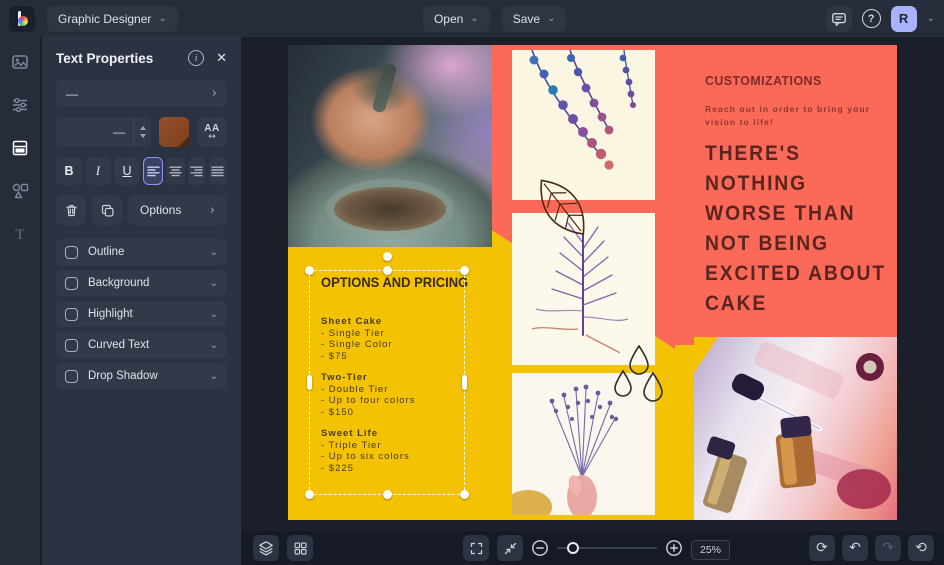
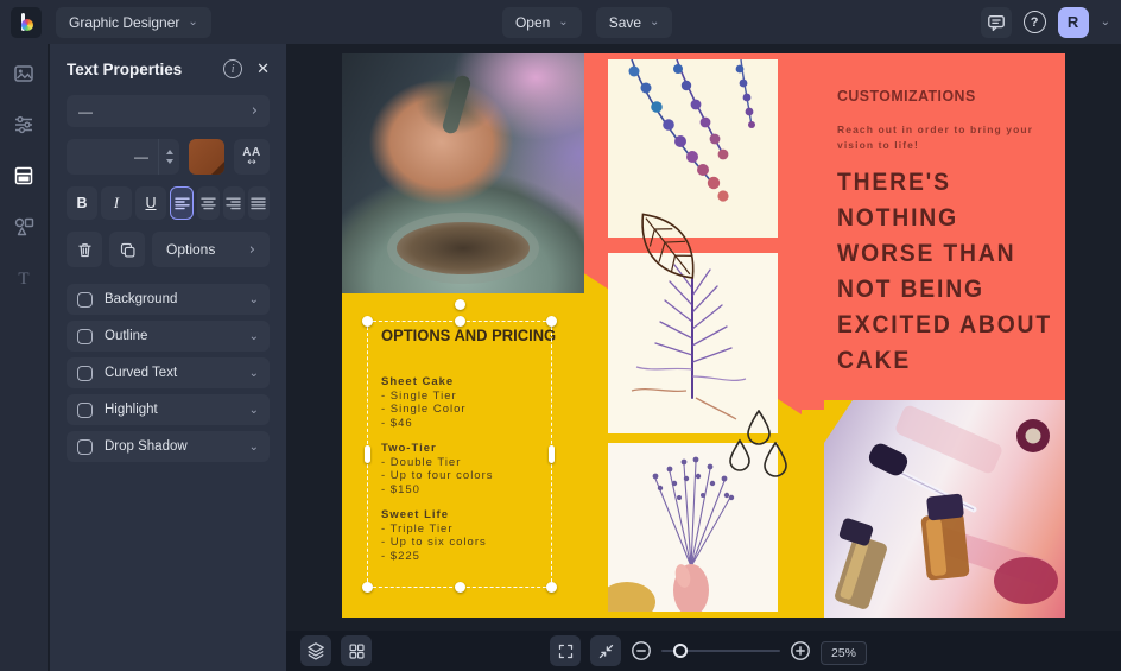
  Graphic Designer
  ⌄
  Open
  ⌄
  Save
  ⌄
  ?
  R
  ⌄
  T
  Text Properties
  i
  ✕
  —
  ›
  —
  AA
  ↔
  B
  I
  U
  Options
  ›
- Outline
+ Background
  ⌄
- Background
+ Outline
  ⌄
- Highlight
+ Curved Text
  ⌄
- Curved Text
+ Highlight
  ⌄
  Drop Shadow
  ⌄
  CUSTOMIZATIONS
  Reach out in order to bring your vision to life!
  THERE'S
  NOTHING
  WORSE THAN
  NOT BEING
  EXCITED ABOUT
  CAKE
  OPTIONS AND PRICIN
  Sheet Cake
  - Single Tier
  - Single Color
- - $75
+ - $46
  Two-Tier
  - Double Tier
  - Up to four colors
  - $150
  Sweet Life
  - Triple Tier
  - Up to six colors
  - $225
  25%
- ⟳
- ↶
- ↷
- ⟲
